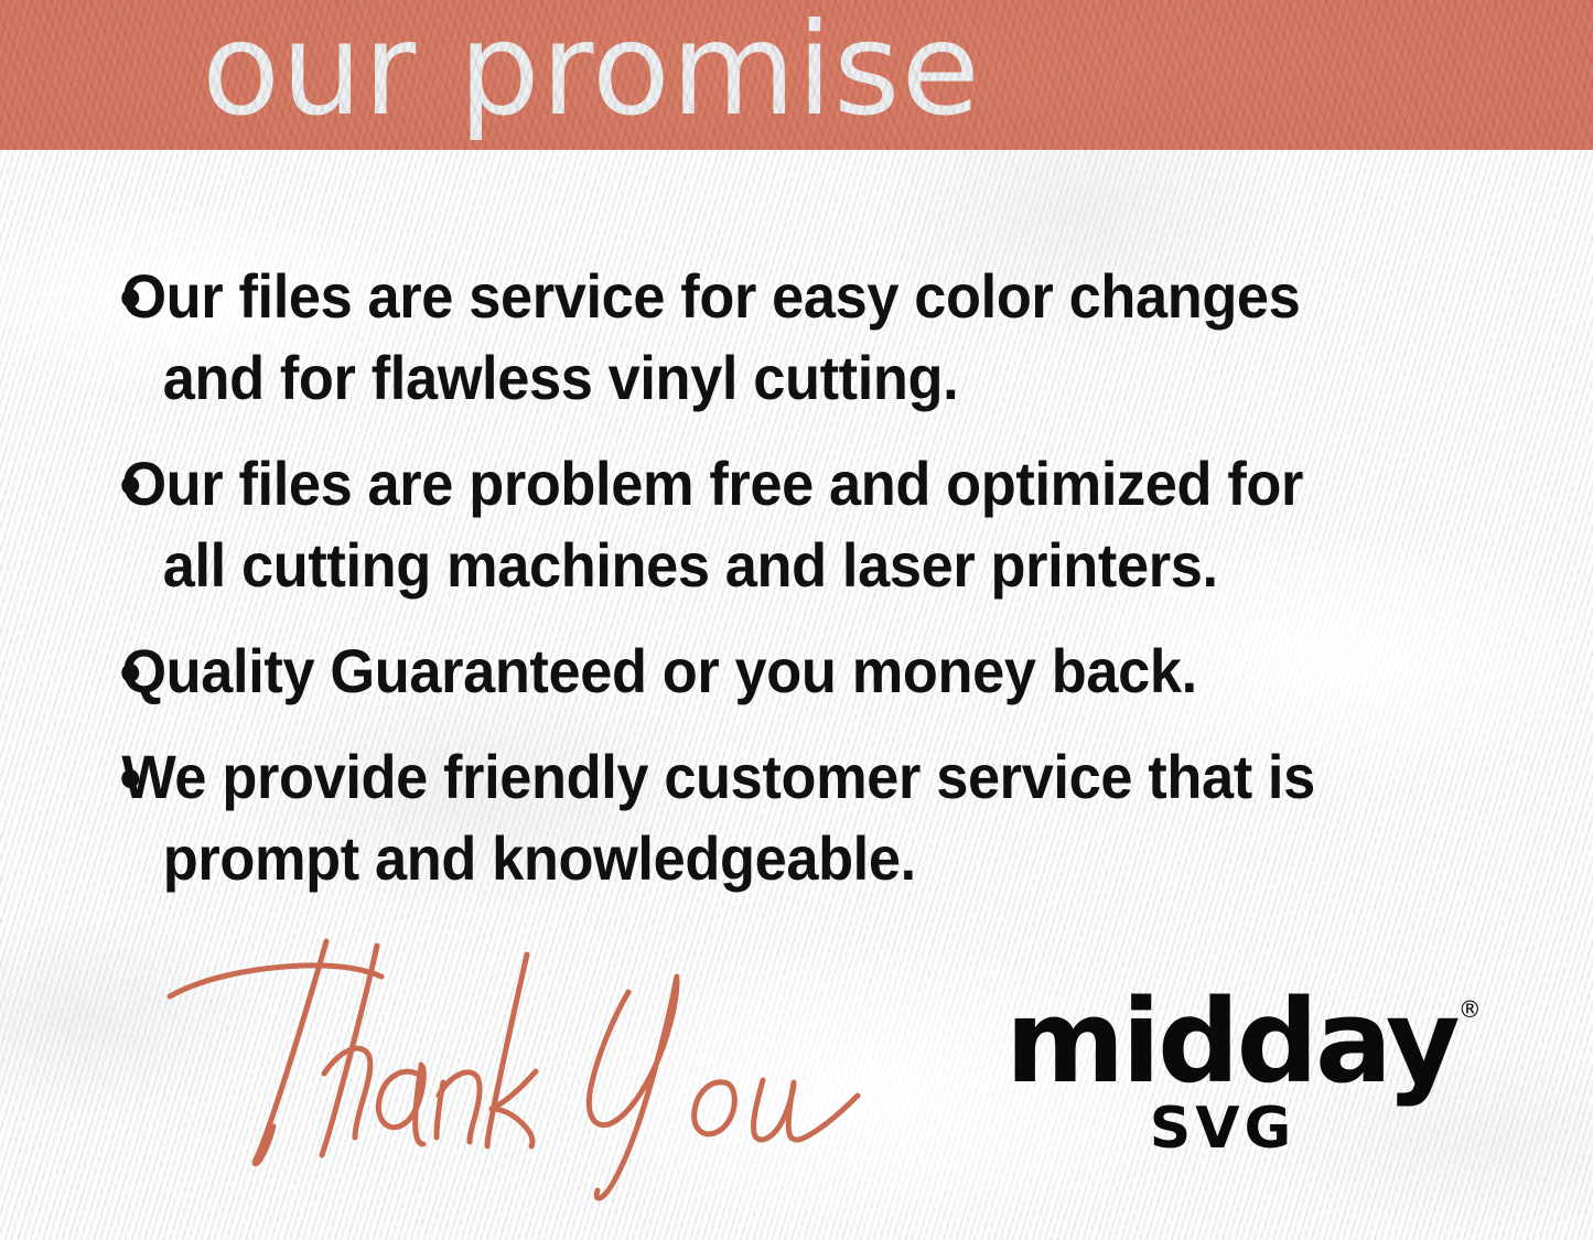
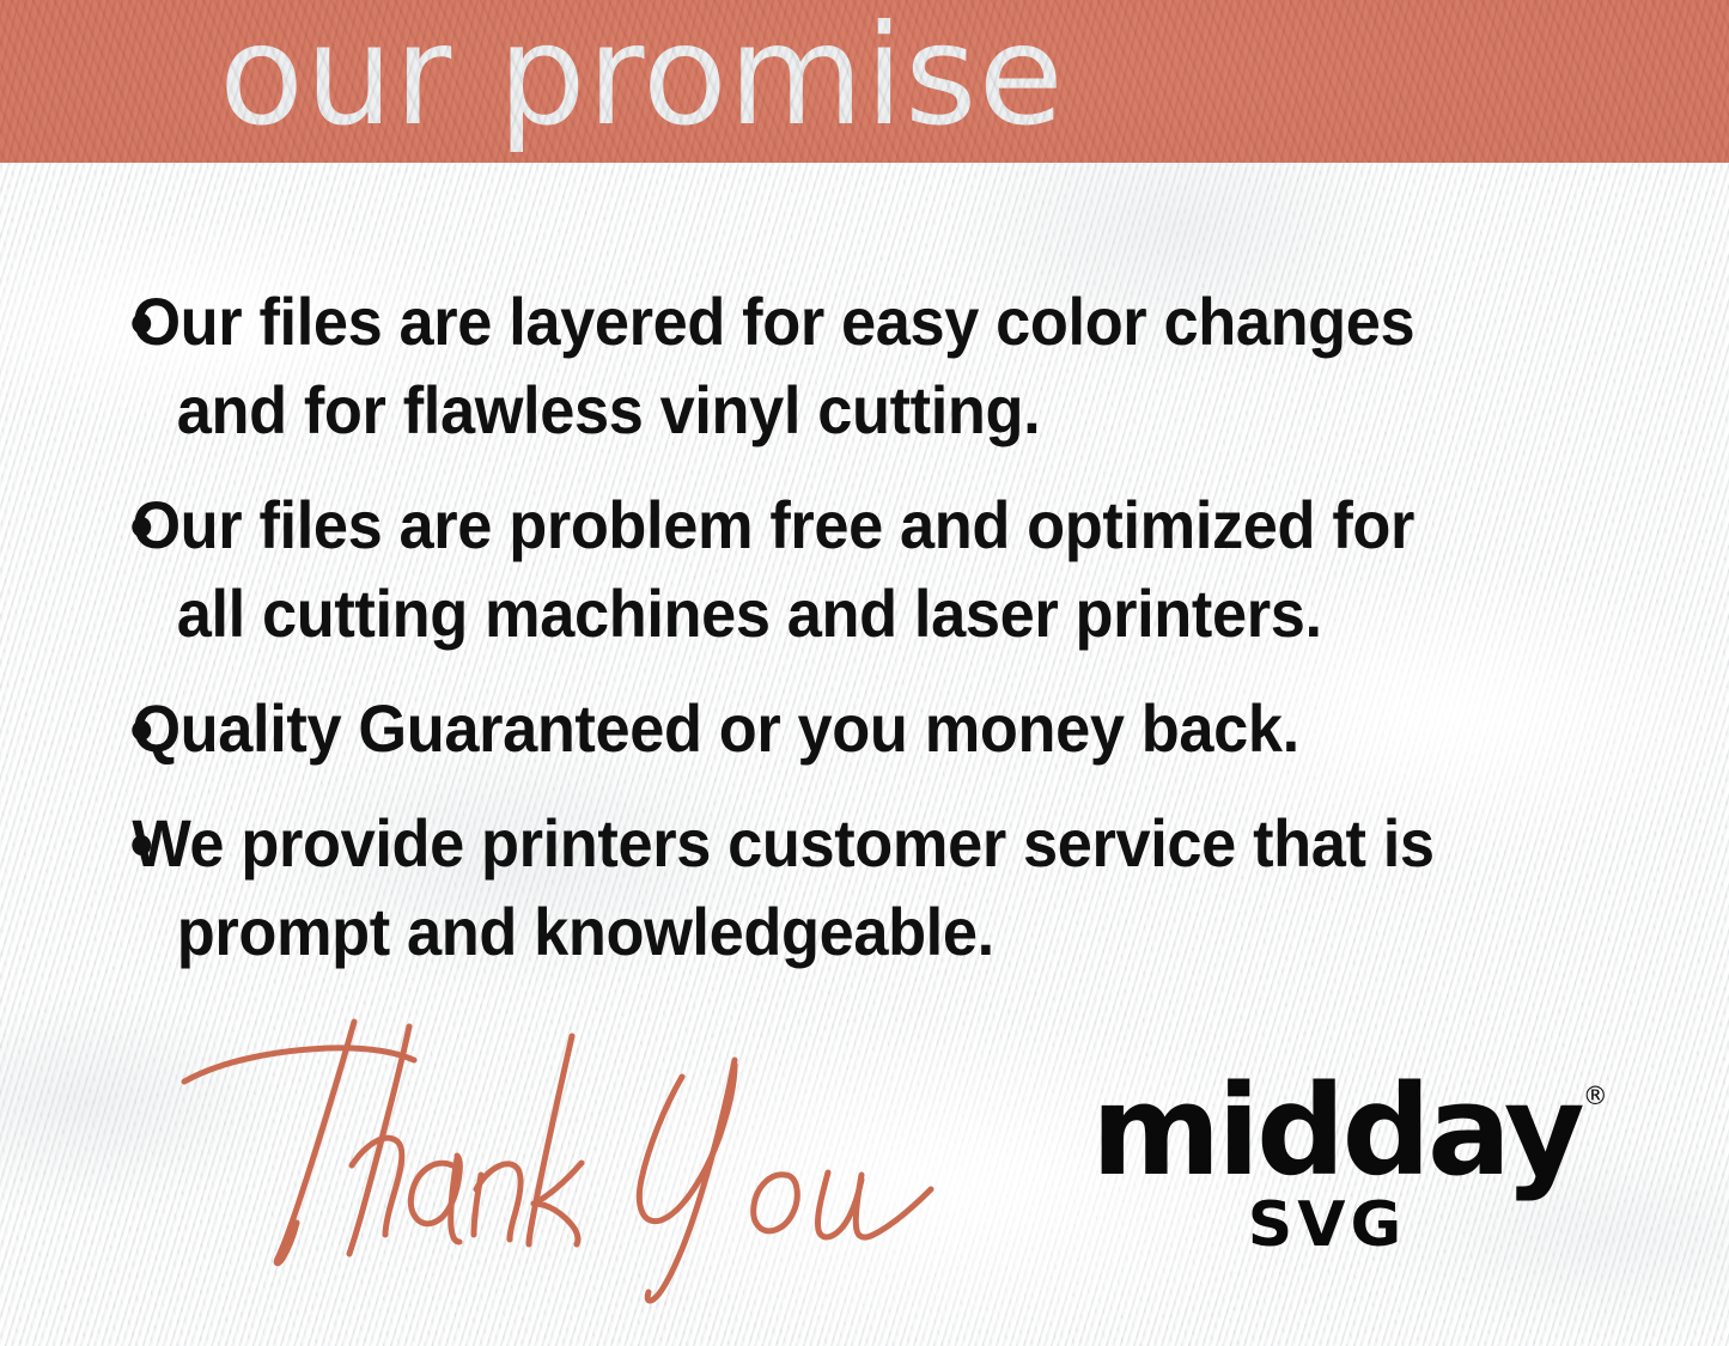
  our promise
- Our files are service for easy color changes
+ Our files are layered for easy color changes
  and for flawless vinyl cutting.
  Our files are problem free and optimized for
  all cutting machines and laser printers.
  Quality Guaranteed or you money back.
- We provide friendly customer service that is
+ We provide printers customer service that is
  prompt and knowledgeable.
  midday
  ®
  SVG
